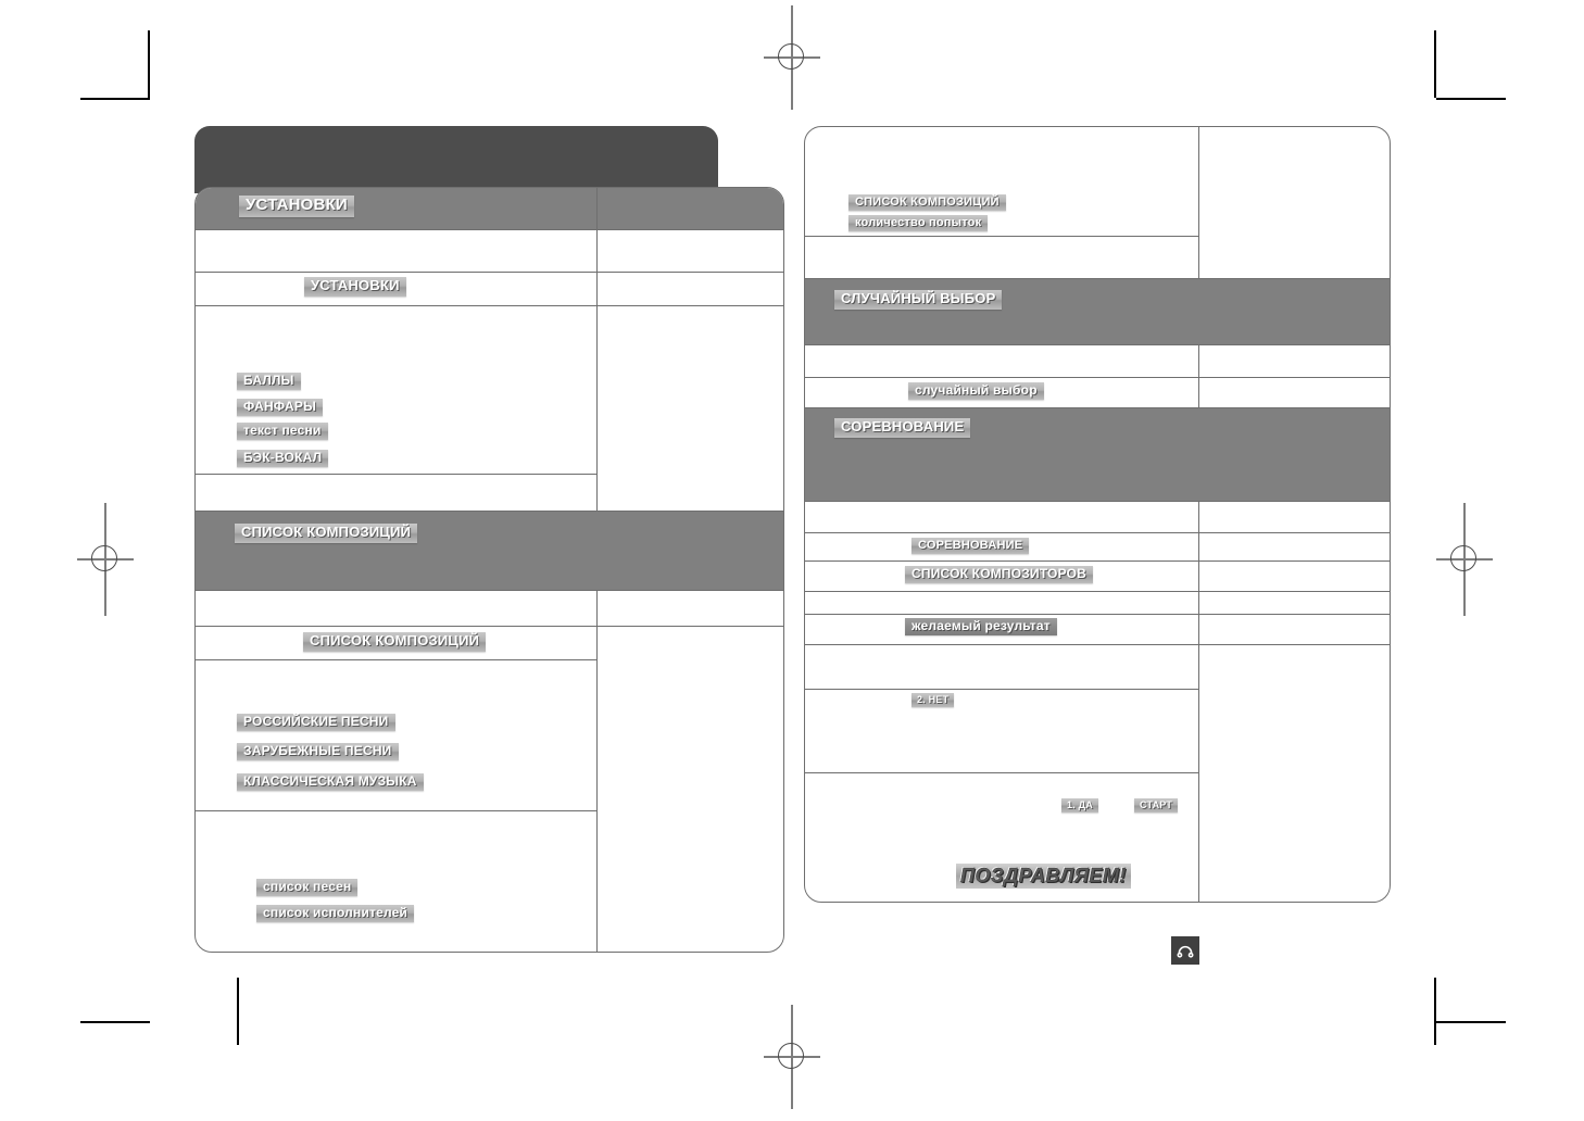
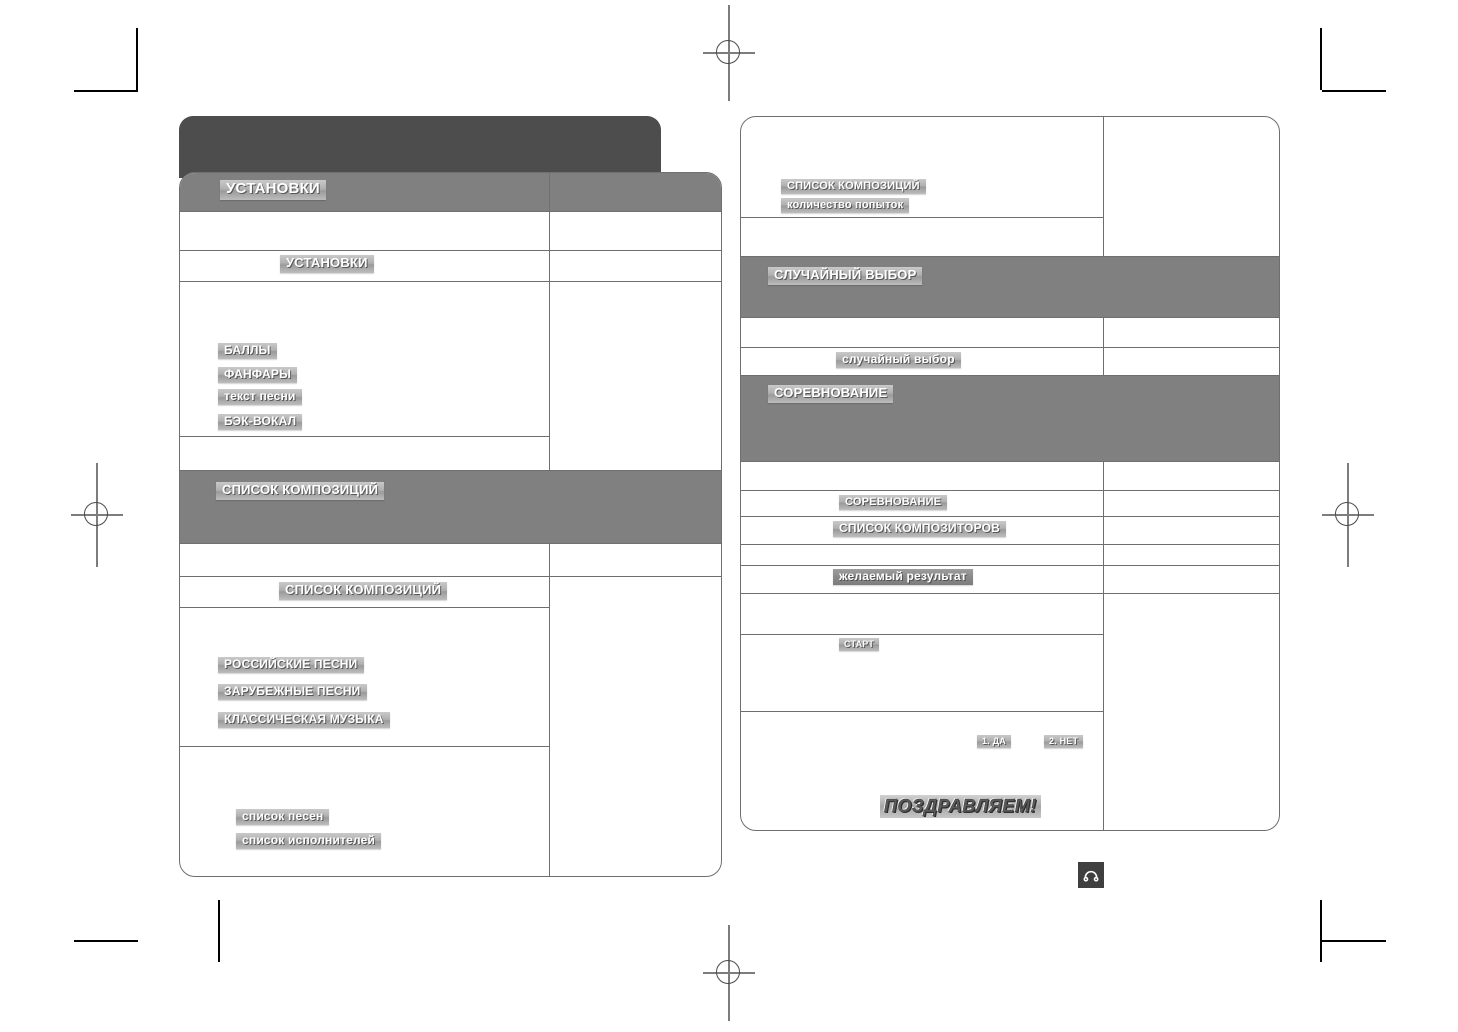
  УСТАНОВКИ
  УСТАНОВКИ
  БАЛЛЫ
  ФАНФАРЫ
  текст песни
  БЭК-ВОКАЛ
  СПИСОК КОМПОЗИЦИЙ
  СПИСОК КОМПОЗИЦИЙ
  РОССИЙСКИЕ ПЕСНИ
  ЗАРУБЕЖНЫЕ ПЕСНИ
  КЛАССИЧЕСКАЯ МУЗЫКА
  список песен
  список исполнителей
  СПИСОК КОМПОЗИЦИЙ
  количество попыток
  СЛУЧАЙНЫЙ ВЫБОР
  случайный выбор
  СОРЕВНОВАНИЕ
  СОРЕВНОВАНИЕ
  СПИСОК КОМПОЗИТОРОВ
  желаемый результат
- 2. НЕТ
+ СТАРТ
  1. ДА
- СТАРТ
+ 2. НЕТ
  ПОЗДРАВЛЯЕМ!
